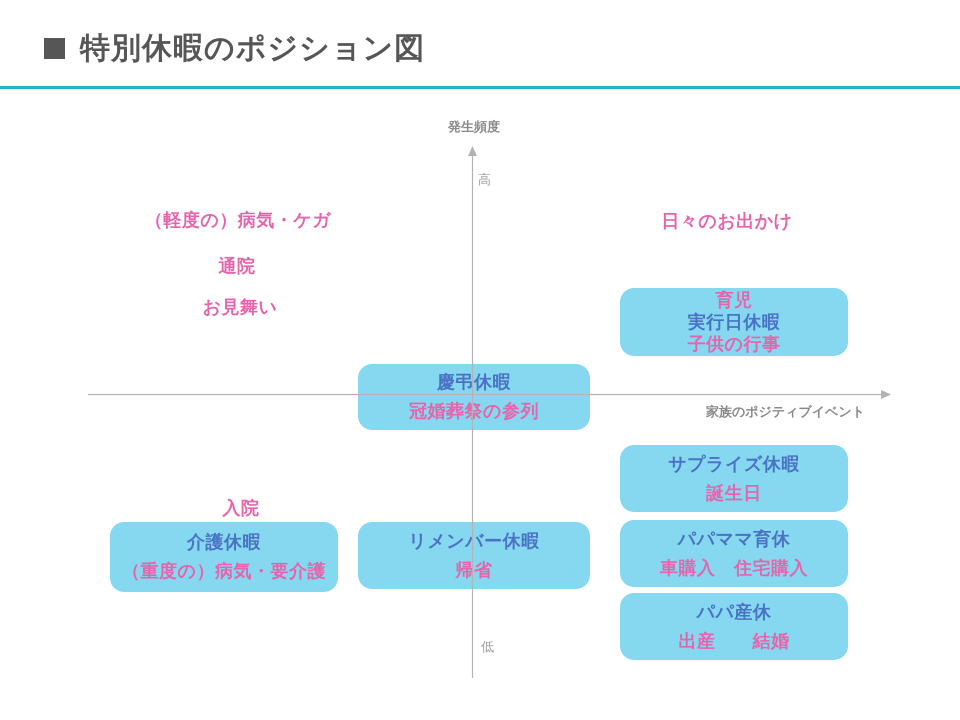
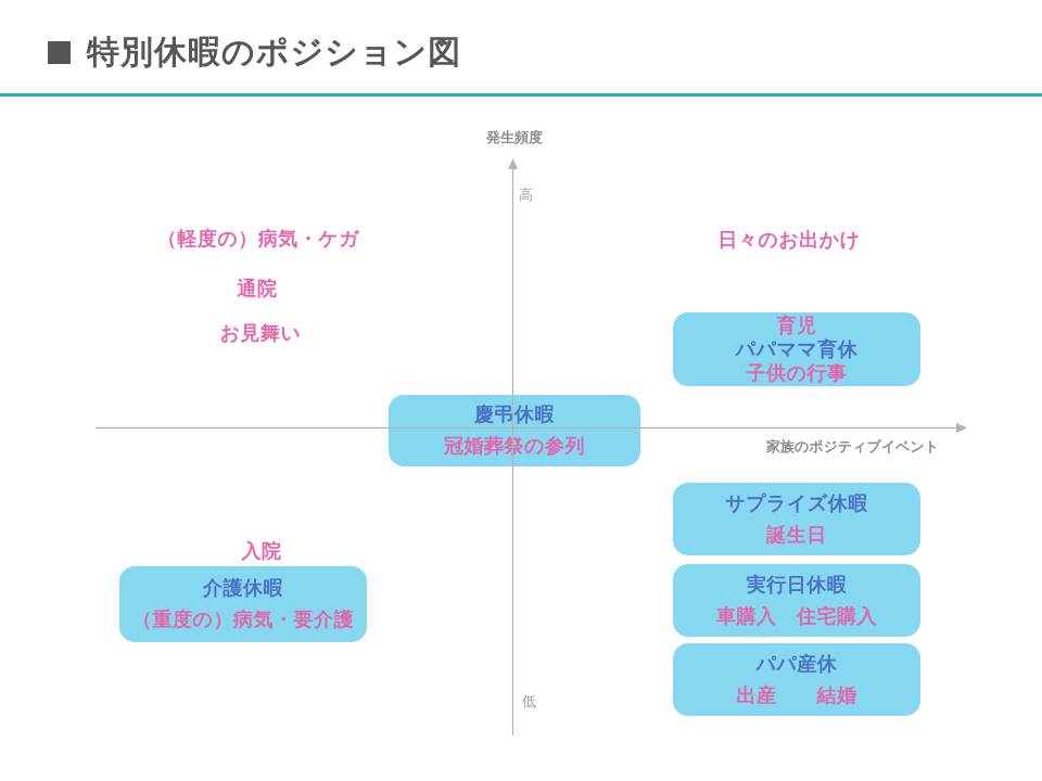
  特別休暇のポジション図
  発生頻度
  高
  低
  家族のポジティブイベント
  （軽度の）病気・ケガ
  通院
  お見舞い
  日々のお出かけ
  入院
  育児
- 実行日休暇
+ パパママ育休
  子供の行事
  慶弔休暇
  冠婚葬祭の参列
  サプライズ休暇
  誕生日
- リメンバー休暇
- 帰省
  介護休暇
  （重度の）病気・要介護
- パパママ育休
+ 実行日休暇
  車購入 住宅購入
  パパ産休
  出産 結婚
